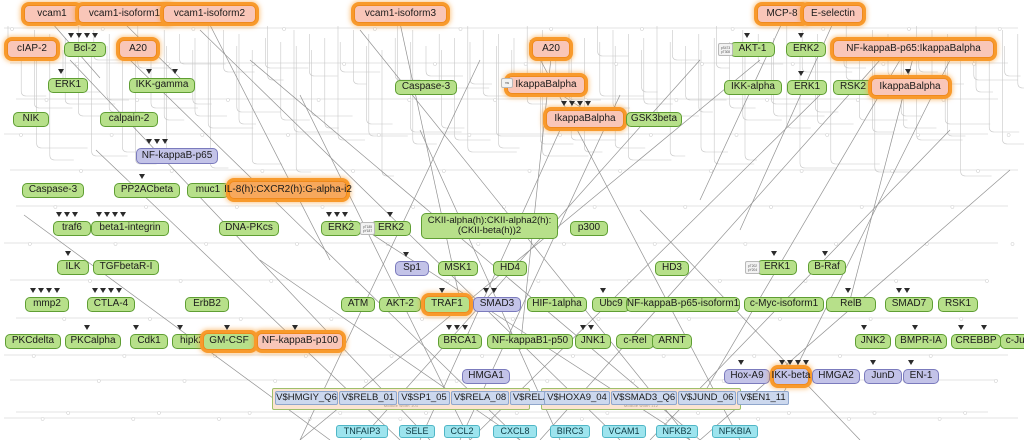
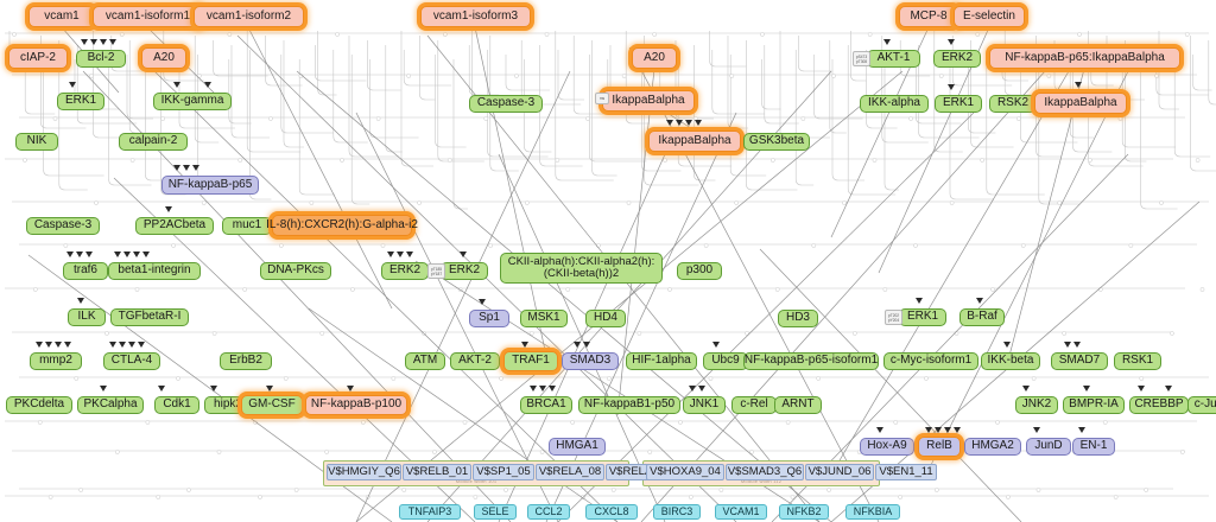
  vcam1
  vcam1-isoform1
  vcam1-isoform2
  vcam1-isoform3
  MCP-8
  E-selectin
  cIAP-2
  Bcl-2
  A20
  A20
  AKT-1
  ERK2
  NF-kappaB-p65:IkappaBalpha
  ERK1
  IKK-gamma
  Caspase-3
  IkappaBalpha
  IKK-alpha
  ERK1
  RSK2
  IkappaBalpha
  NIK
  calpain-2
  IkappaBalpha
  GSK3beta
  NF-kappaB-p65
  Caspase-3
  PP2ACbeta
  muc1
  IL-8(h):CXCR2(h):G-alpha-i2
  traf6
  beta1-integrin
  DNA-PKcs
  ERK2
  ERK2
  CKII-alpha(h):CKII-alpha2(h):(CKII-beta(h))2
  p300
  ERK1
  B-Raf
  ILK
  TGFbetaR-I
  Sp1
  MSK1
  HD4
  HD3
  mmp2
  CTLA-4
  ErbB2
  ATM
  AKT-2
  TRAF1
  SMAD3
  HIF-1alpha
  Ubc9
  NF-kappaB-p65-isoform1
  c-Myc-isoform1
- RelB
+ IKK-beta
  SMAD7
  RSK1
  PKCdelta
  PKCalpha
  Cdk1
  hipk2
  GM-CSF
  NF-kappaB-p100
  BRCA1
  NF-kappaB1-p50
  JNK1
  c-Rel
  ARNT
  JNK2
  BMPR-IA
  CREBBP
  c-Ju
  HMGA1
  Hox-A9
- IKK-beta
+ RelB
  HMGA2
  JunD
  EN-1
  V$HMGIY_Q6
  V$RELB_01
  V$SP1_05
  V$RELA_08
  V$HOXA9_04
  V$SMAD3_Q6
  V$JUND_06
  V$EN1_11
  TNFAIP3
  SELE
  CCL2
  CXCL8
  BIRC3
  VCAM1
  NFKB2
  NFKBIA
